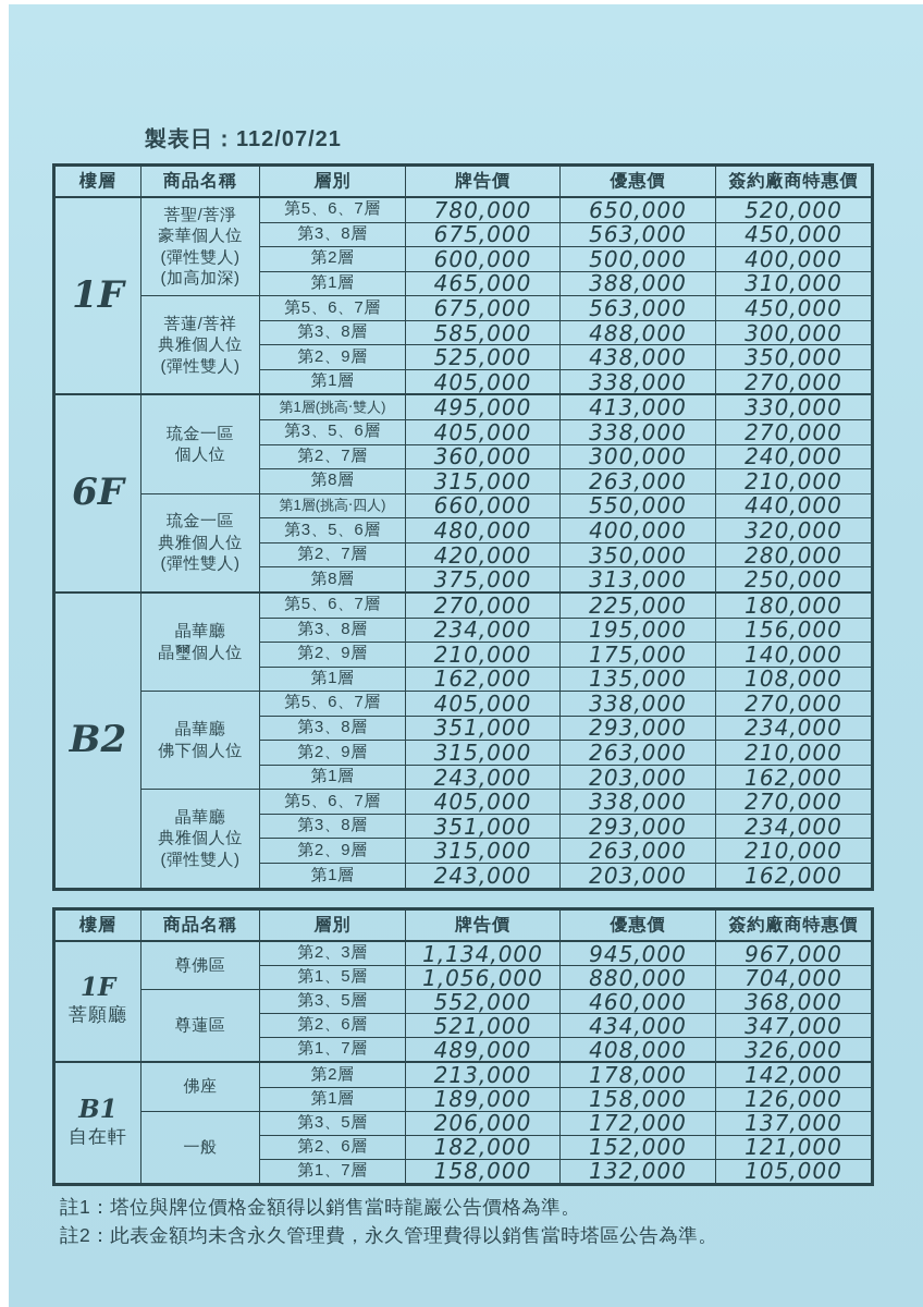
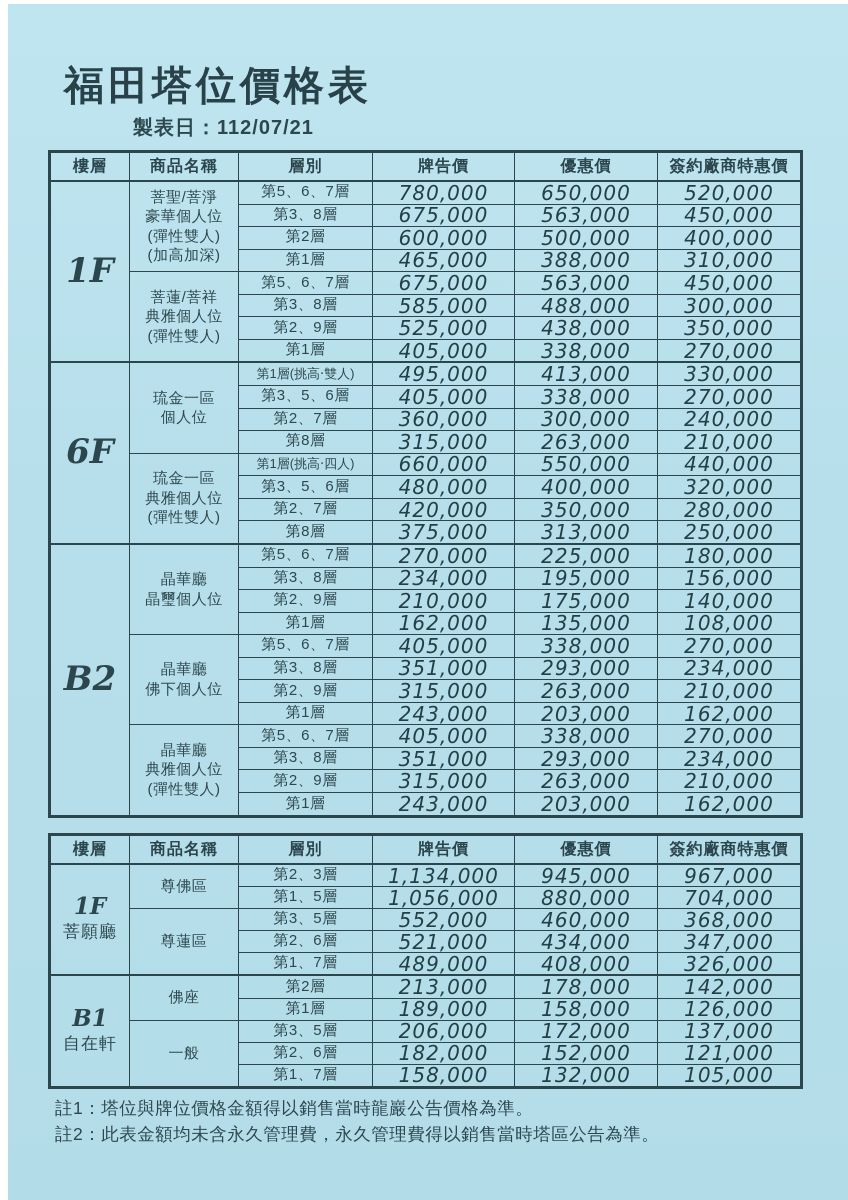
+ 福田塔位價格表
  製表日：112/07/21
  樓層	商品名稱	層別	牌告價	優惠價	簽約廠商特惠價
  1F	菩聖/菩淨豪華個人位(彈性雙人)(加高加深)	第5、6、7層	780,000	650,000	520,000
  第3、8層	675,000	563,000	450,000
  第2層	600,000	500,000	400,000
  第1層	465,000	388,000	310,000
  菩蓮/菩祥典雅個人位(彈性雙人)	第5、6、7層	675,000	563,000	450,000
  第3、8層	585,000	488,000	300,000
  第2、9層	525,000	438,000	350,000
  第1層	405,000	338,000	270,000
  6F	琉金一區個人位	第1層(挑高‧雙人)	495,000	413,000	330,000
  第3、5、6層	405,000	338,000	270,000
  第2、7層	360,000	300,000	240,000
  第8層	315,000	263,000	210,000
  琉金一區典雅個人位(彈性雙人)	第1層(挑高‧四人)	660,000	550,000	440,000
  第3、5、6層	480,000	400,000	320,000
  第2、7層	420,000	350,000	280,000
  第8層	375,000	313,000	250,000
  B2	晶華廳晶璽個人位	第5、6、7層	270,000	225,000	180,000
  第3、8層	234,000	195,000	156,000
  第2、9層	210,000	175,000	140,000
  第1層	162,000	135,000	108,000
  晶華廳佛下個人位	第5、6、7層	405,000	338,000	270,000
  第3、8層	351,000	293,000	234,000
  第2、9層	315,000	263,000	210,000
  第1層	243,000	203,000	162,000
  晶華廳典雅個人位(彈性雙人)	第5、6、7層	405,000	338,000	270,000
  第3、8層	351,000	293,000	234,000
  第2、9層	315,000	263,000	210,000
  第1層	243,000	203,000	162,000
  樓層	商品名稱	層別	牌告價	優惠價	簽約廠商特惠價
  1F菩願廳	尊佛區	第2、3層	1,134,000	945,000	967,000
  第1、5層	1,056,000	880,000	704,000
  尊蓮區	第3、5層	552,000	460,000	368,000
  第2、6層	521,000	434,000	347,000
  第1、7層	489,000	408,000	326,000
  B1自在軒	佛座	第2層	213,000	178,000	142,000
  第1層	189,000	158,000	126,000
  一般	第3、5層	206,000	172,000	137,000
  第2、6層	182,000	152,000	121,000
  第1、7層	158,000	132,000	105,000
  註1：塔位與牌位價格金額得以銷售當時龍巖公告價格為準。
  註2：此表金額均未含永久管理費，永久管理費得以銷售當時塔區公告為準。
